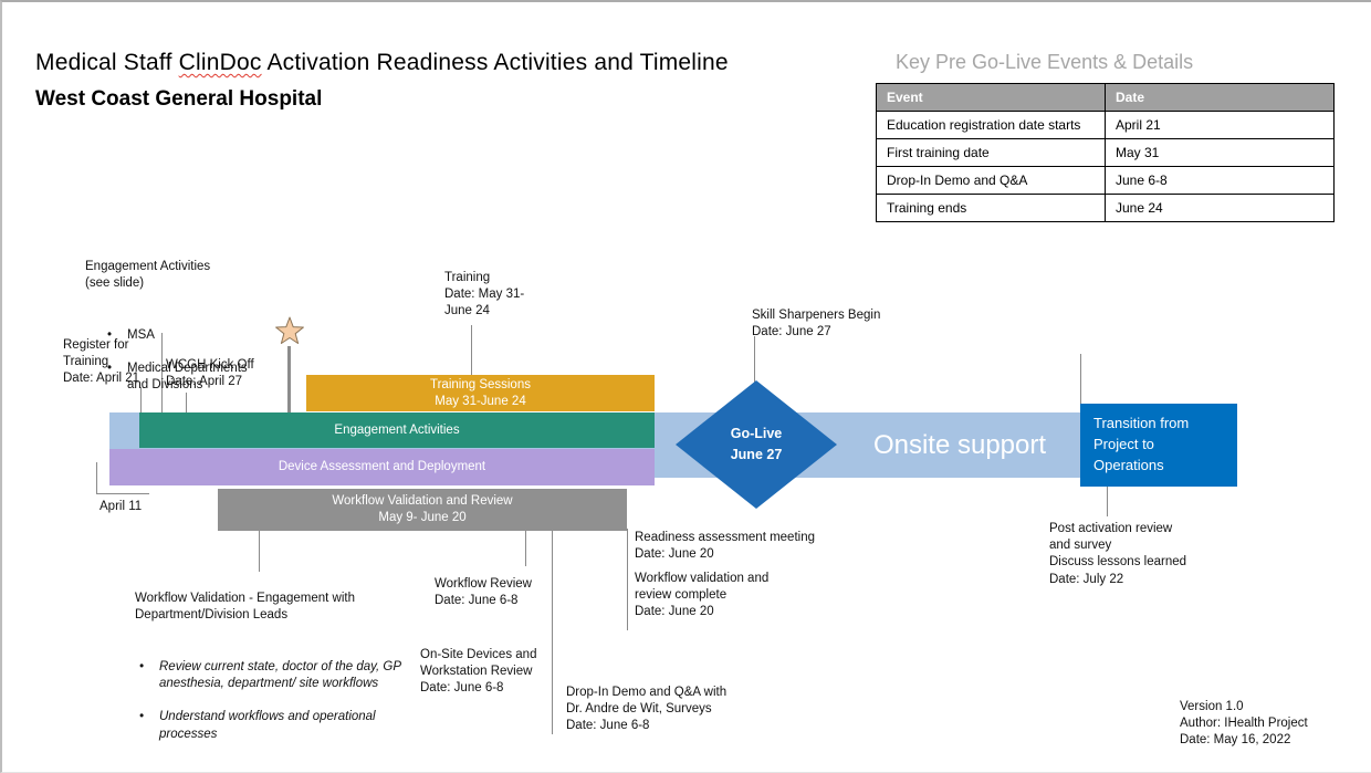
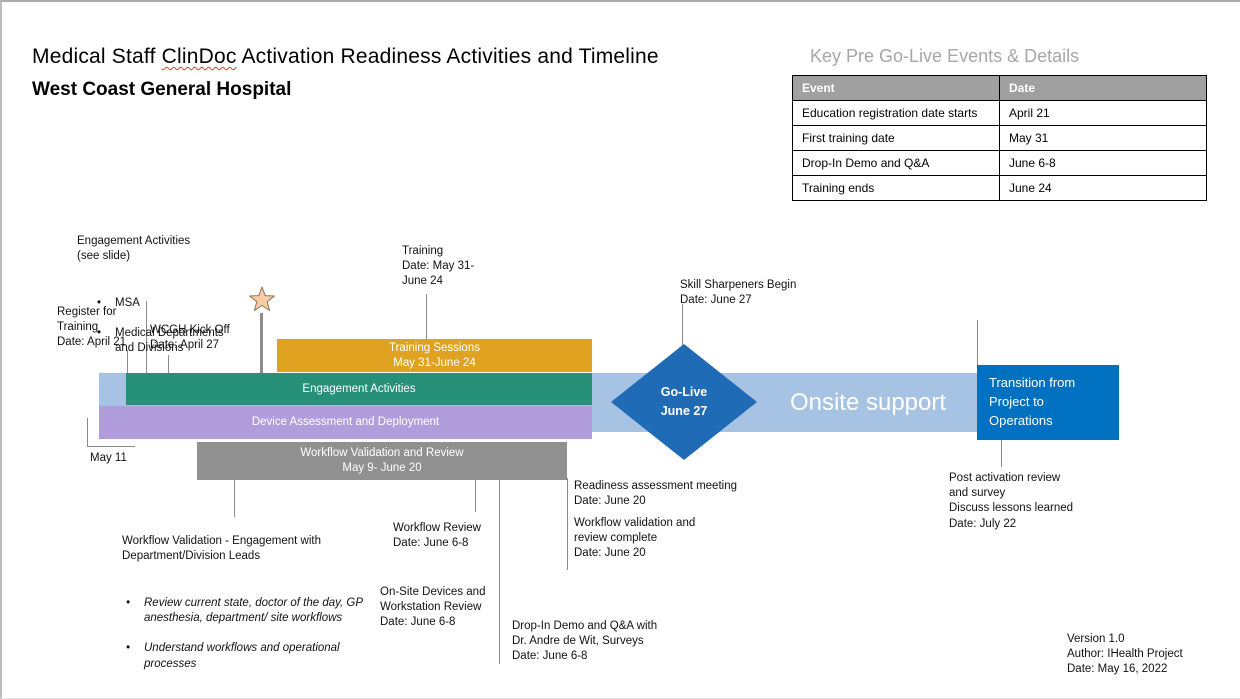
  Medical Staff ClinDoc Activation Readiness Activities and Timeline
  West Coast General Hospital
  Key Pre Go-Live Events & Details
  Event	Date
  Education registration date starts	April 21
  First training date	May 31
  Drop-In Demo and Q&A	June 6-8
  Training ends	June 24
  Onsite support
  Training Sessions
  May 31-June 24
  Engagement Activities
  Device Assessment and Deployment
  Workflow Validation and Review
  May 9- June 20
  Go-Live
  June 27
  Transition from
  Project to
  Operations
  Engagement Activities
  (see slide)
  MSA
  Medical Departments
  and Divisions
  Register for
  Training
  Date: April 21
  WCGH Kick Off
  Date: April 27
  Training
  Date: May 31-
  June 24
- April 11
+ May 11
  Skill Sharpeners Begin
  Date: June 27
  Workflow Validation - Engagement with
  Department/Division Leads
  Review current state, doctor of the day, GP
  anesthesia, department/ site workflows
  Understand workflows and operational
  processes
  Workflow Review
  Date: June 6-8
  On-Site Devices and
  Workstation Review
  Date: June 6-8
  Readiness assessment meeting
  Date: June 20
  Workflow validation and
  review complete
  Date: June 20
  Drop-In Demo and Q&A with
  Dr. Andre de Wit, Surveys
  Date: June 6-8
  Post activation review
  and survey
  Discuss lessons learned
  Date: July 22
  Version 1.0
  Author: IHealth Project
  Date: May 16, 2022
